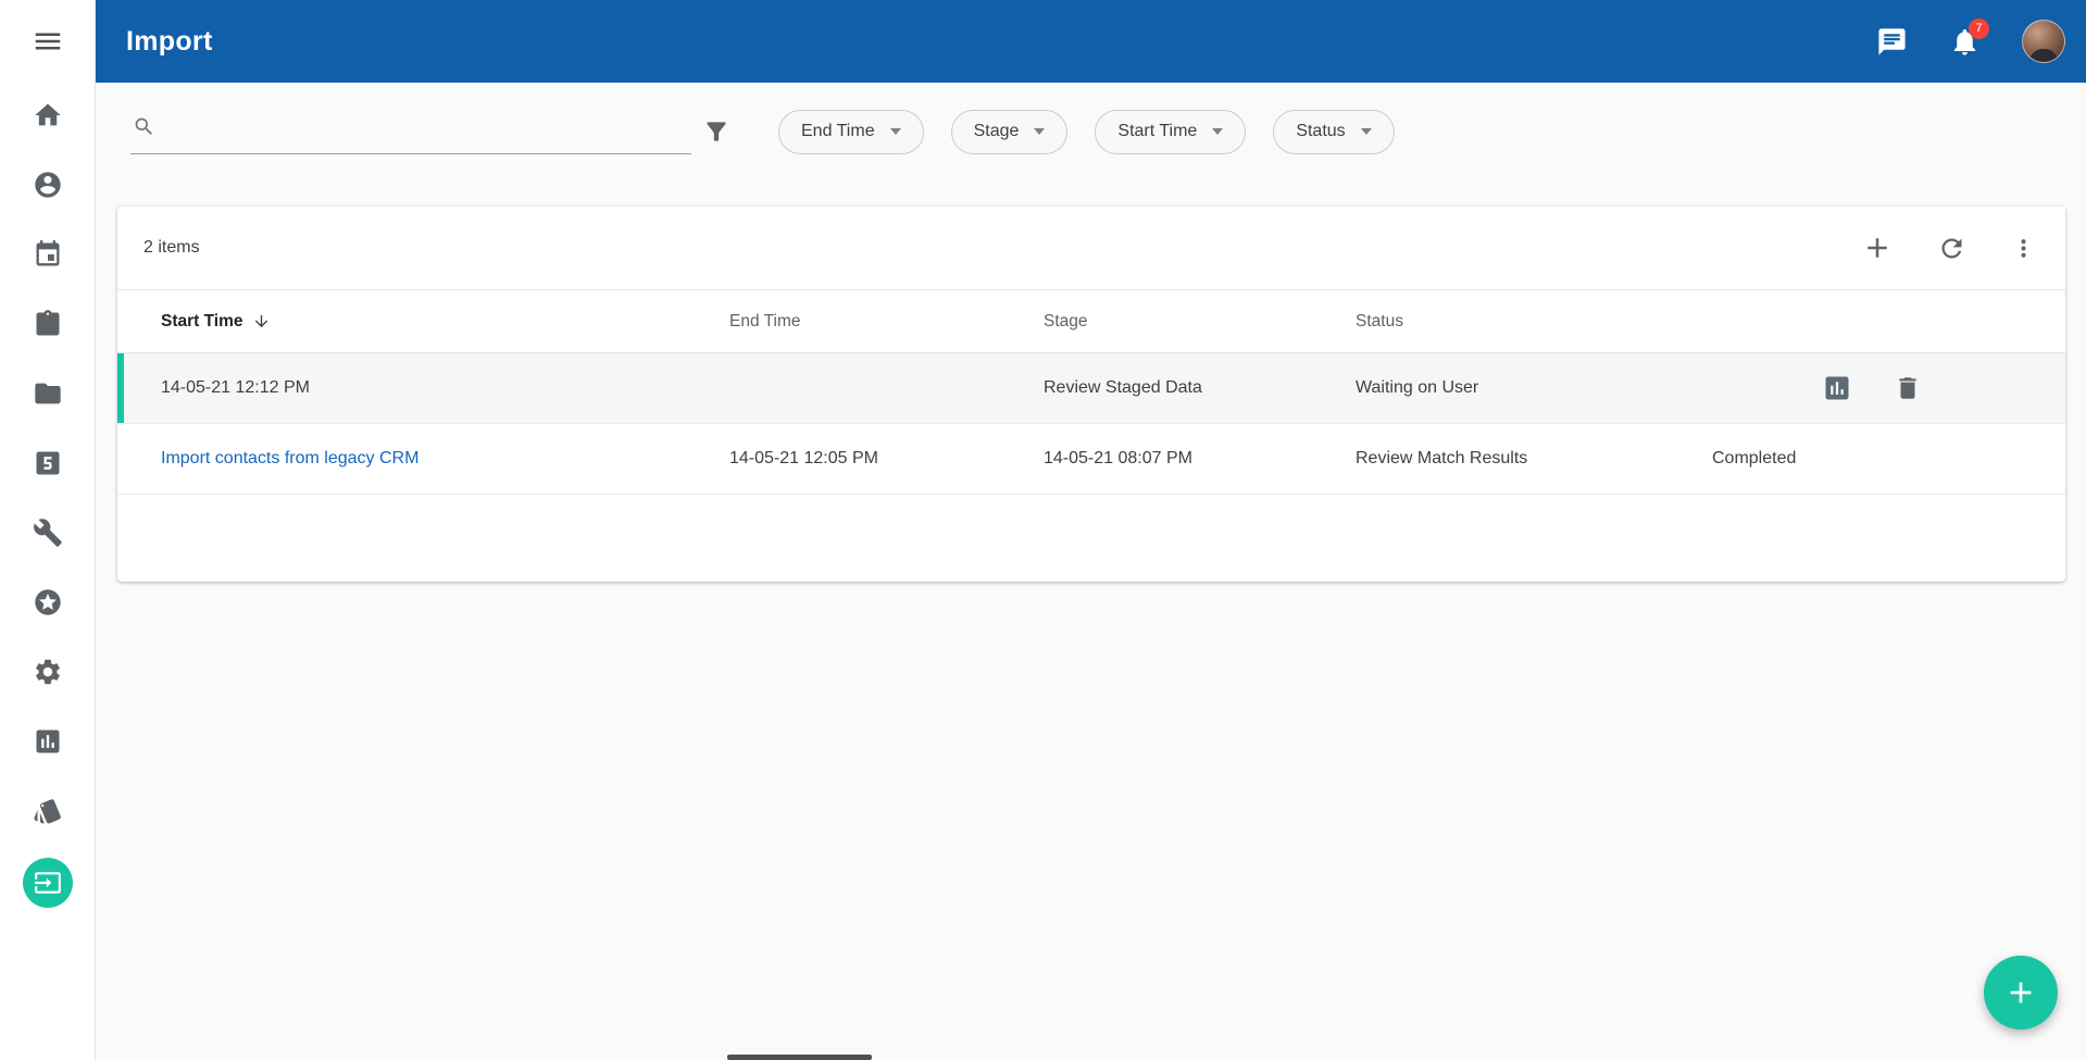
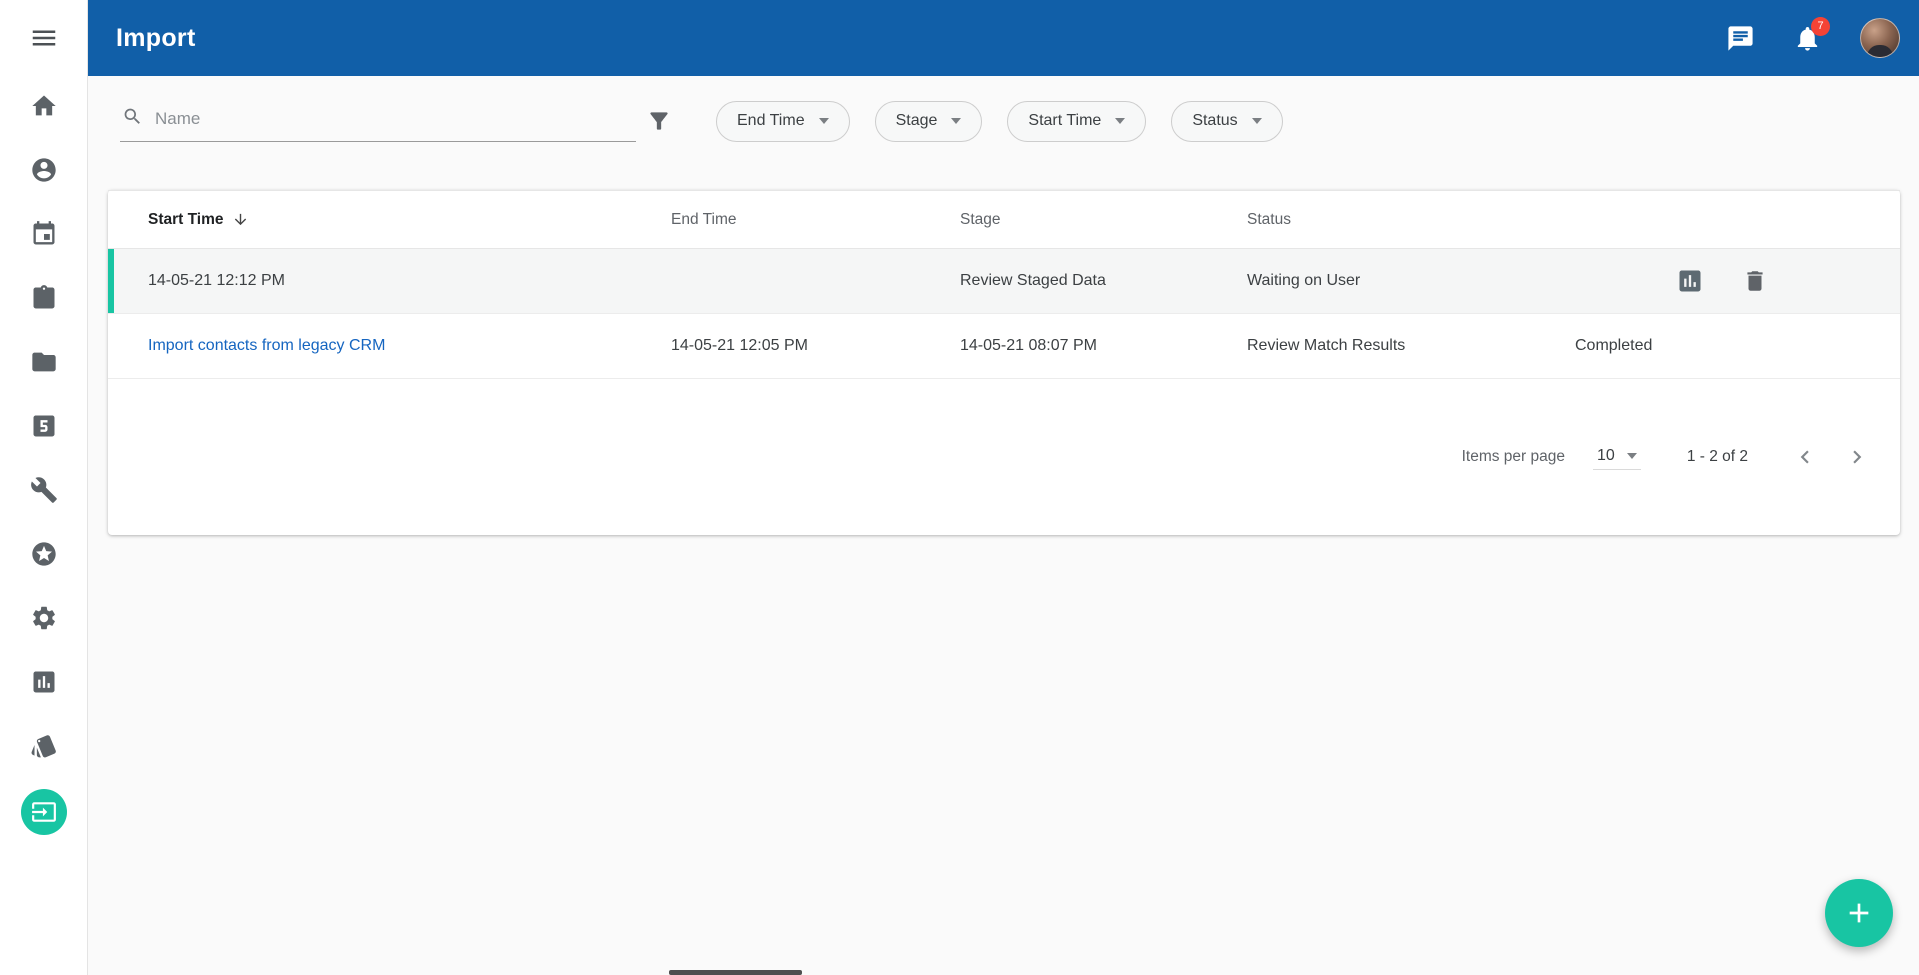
  Import
  7
+ Name
  End Time
  Stage
  Start Time
  Status
- 2 items
  Start Time
  End Time
  Stage
  Status
  14-05-21 12:12 PM
  Review Staged Data
  Waiting on User
  Import contacts from legacy CRM
  14-05-21 12:05 PM
  14-05-21 08:07 PM
  Review Match Results
  Completed
+ Items per page
+ 10
+ 1 - 2 of 2
